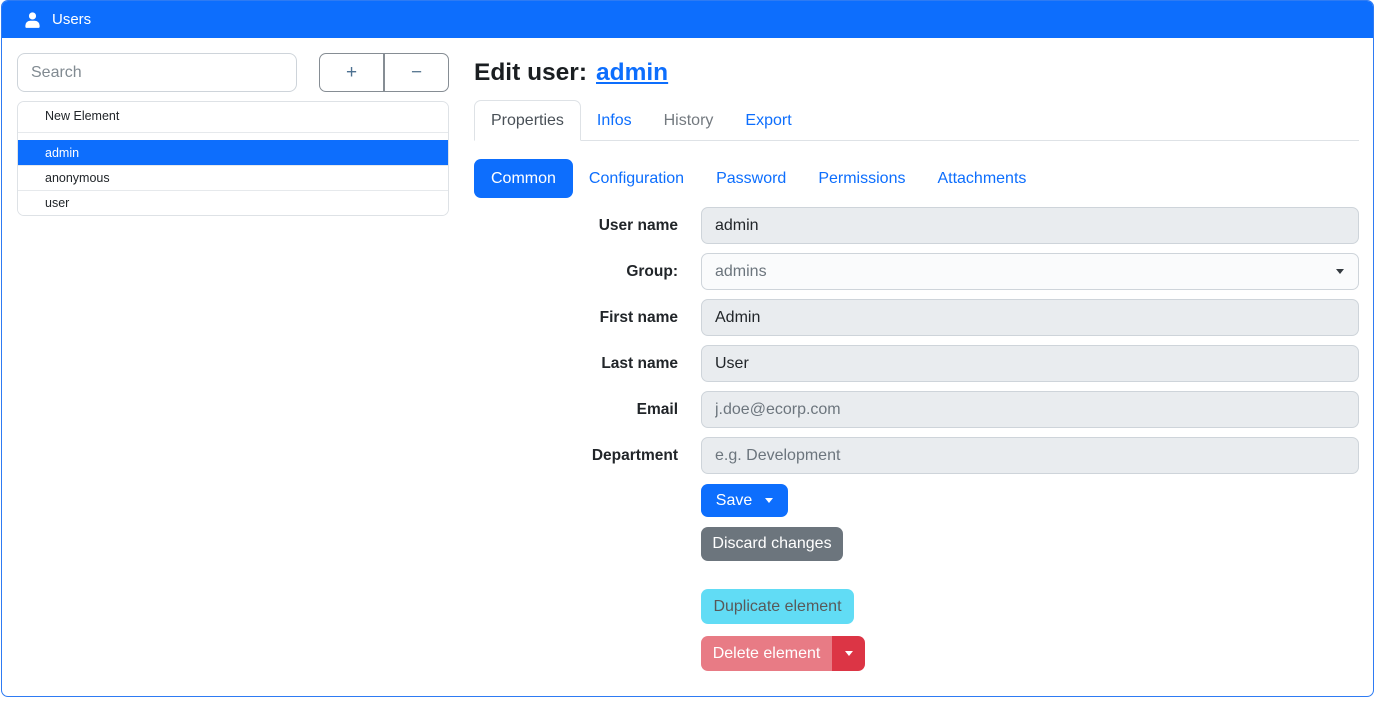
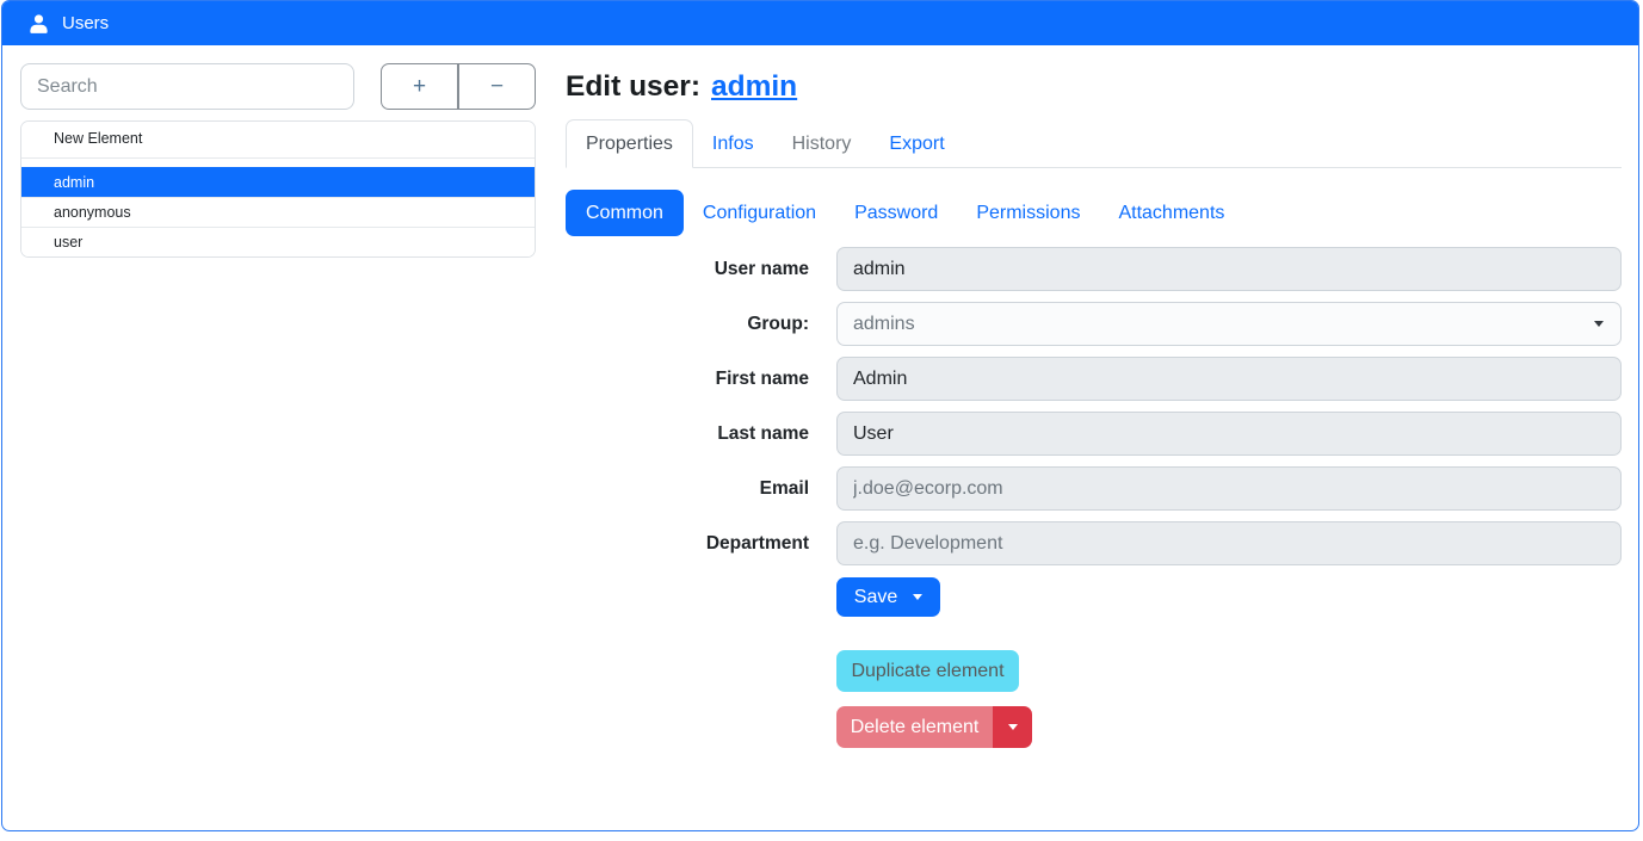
  Users
  Search
  +
  −
  New Element
  admin
  anonymous
  user
  Edit user: admin
  Properties
  Infos
  History
  Export
  Common
  Configuration
  Password
  Permissions
  Attachments
  User name
  admin
  Group:
  admins
  First name
  Admin
  Last name
  User
  Email
  j.doe@ecorp.com
  Department
  e.g. Development
  Save
- Discard changes
  Duplicate element
  Delete element
